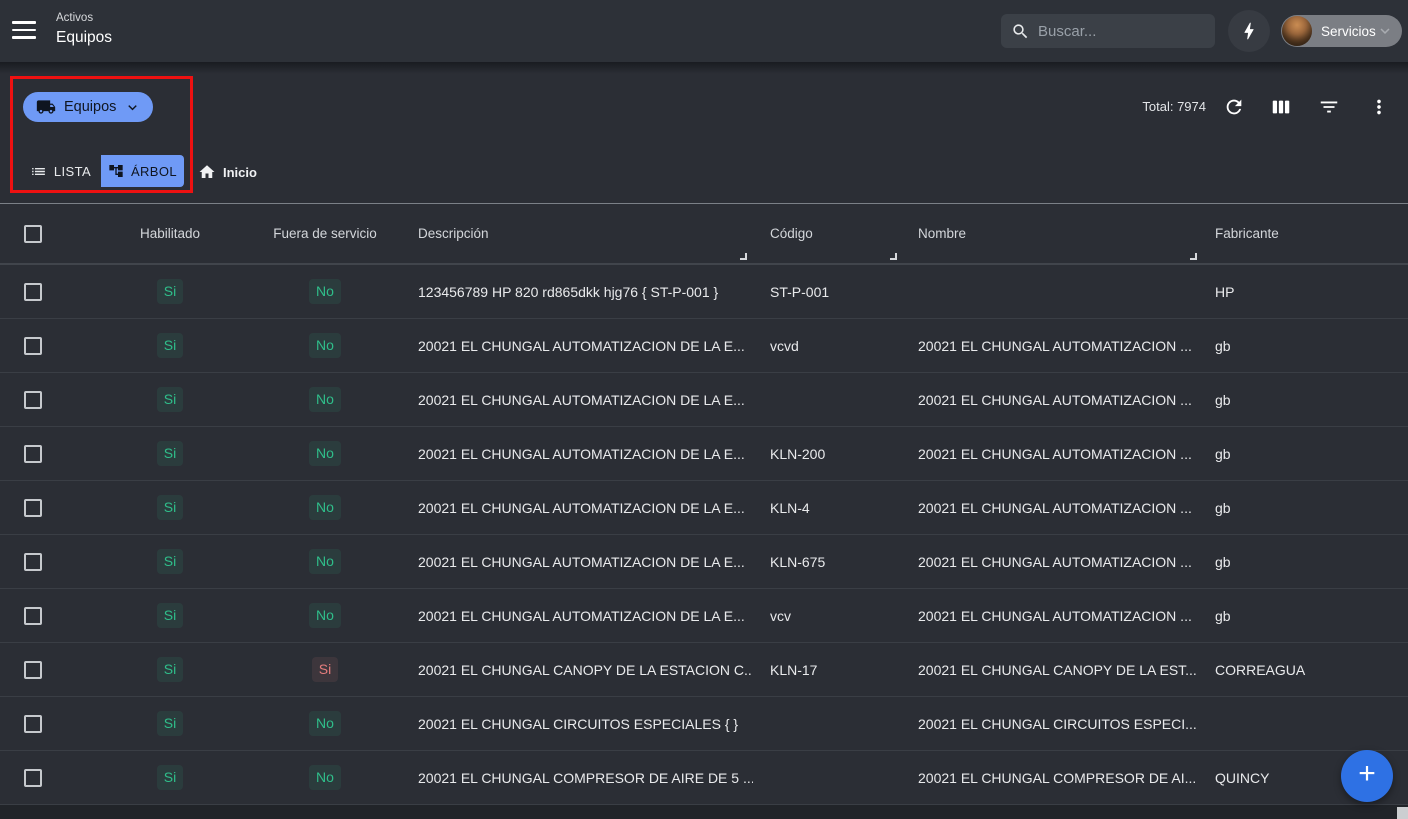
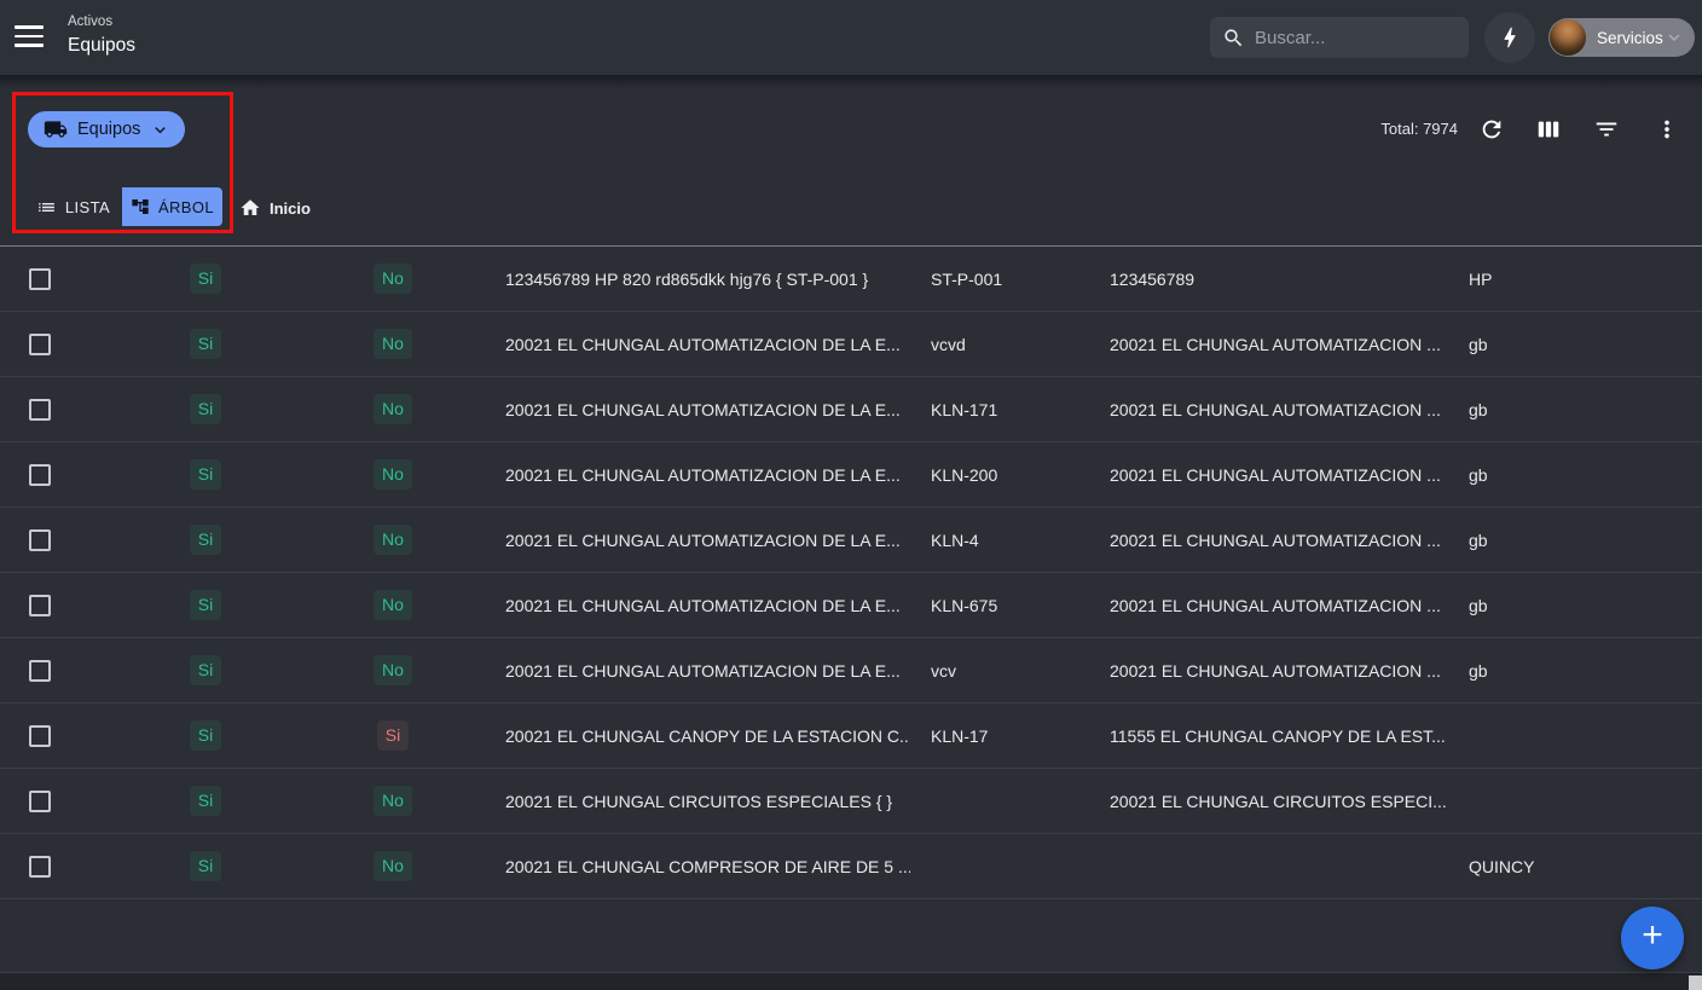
  Activos
  Equipos
  Buscar...
  Servicios
  Equipos
  LISTA
  ÁRBOL
  Inicio
  Total: 7974
- Habilitado
- Fuera de servicio
- Descripción
- Código
- Nombre
- Fabricante
  Si
  No
  123456789 HP 820 rd865dkk hjg76 { ST-P-001 }
  ST-P-001
+ 123456789
  HP
  Si
  No
  20021 EL CHUNGAL AUTOMATIZACION DE LA E...
  vcvd
  20021 EL CHUNGAL AUTOMATIZACION ...
  gb
  Si
  No
  20021 EL CHUNGAL AUTOMATIZACION DE LA E...
+ KLN-171
  20021 EL CHUNGAL AUTOMATIZACION ...
  gb
  Si
  No
  20021 EL CHUNGAL AUTOMATIZACION DE LA E...
  KLN-200
  20021 EL CHUNGAL AUTOMATIZACION ...
  gb
  Si
  No
  20021 EL CHUNGAL AUTOMATIZACION DE LA E...
  KLN-4
  20021 EL CHUNGAL AUTOMATIZACION ...
  gb
  Si
  No
  20021 EL CHUNGAL AUTOMATIZACION DE LA E...
  KLN-675
  20021 EL CHUNGAL AUTOMATIZACION ...
  gb
  Si
  No
  20021 EL CHUNGAL AUTOMATIZACION DE LA E...
  vcv
  20021 EL CHUNGAL AUTOMATIZACION ...
  gb
  Si
  Si
  20021 EL CHUNGAL CANOPY DE LA ESTACION C..
  KLN-17
- 20021 EL CHUNGAL CANOPY DE LA EST...
+ 11555 EL CHUNGAL CANOPY DE LA EST...
- CORREAGUA
  Si
  No
  20021 EL CHUNGAL CIRCUITOS ESPECIALES { }
  20021 EL CHUNGAL CIRCUITOS ESPECI...
  Si
  No
  20021 EL CHUNGAL COMPRESOR DE AIRE DE 5 ...
- 20021 EL CHUNGAL COMPRESOR DE AI...
  QUINCY
  +
